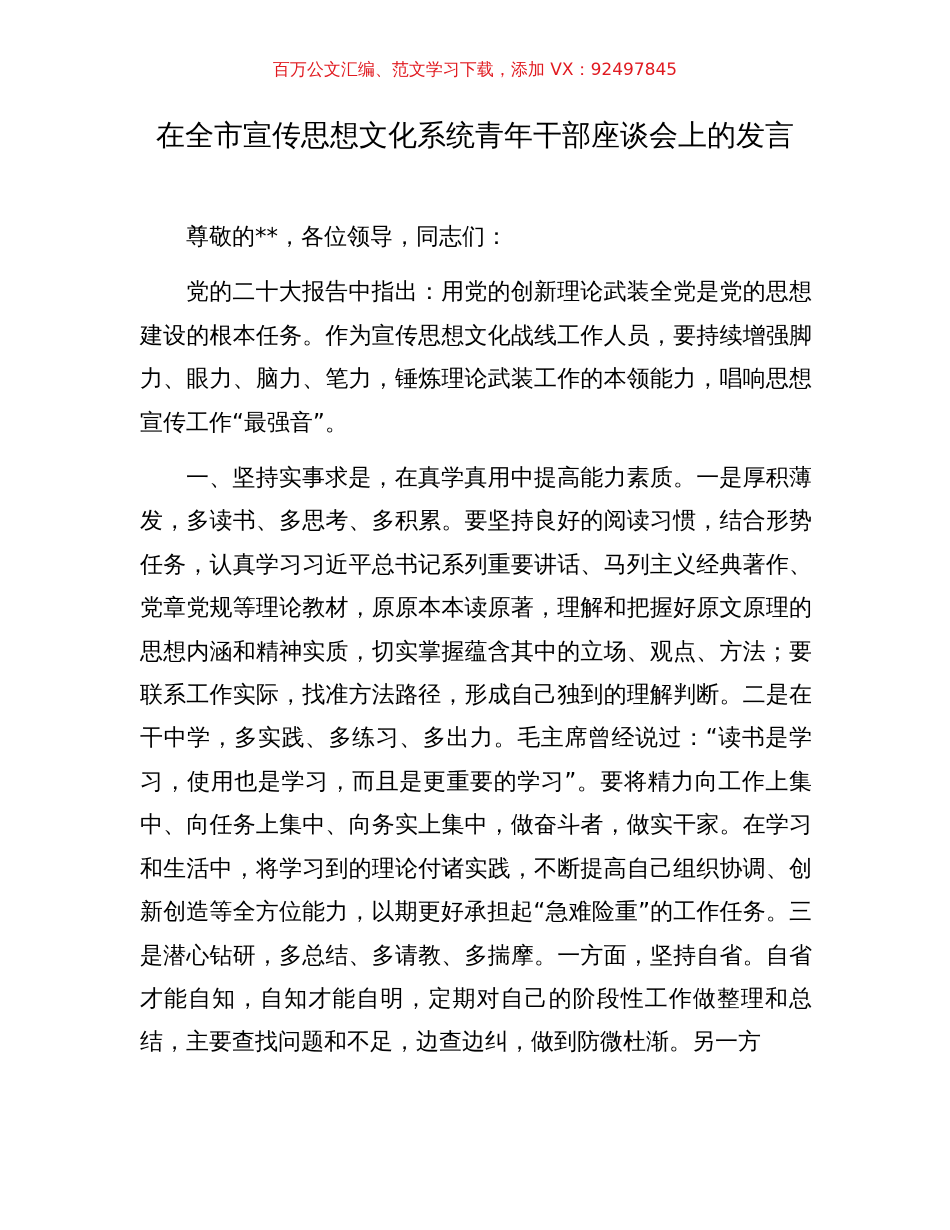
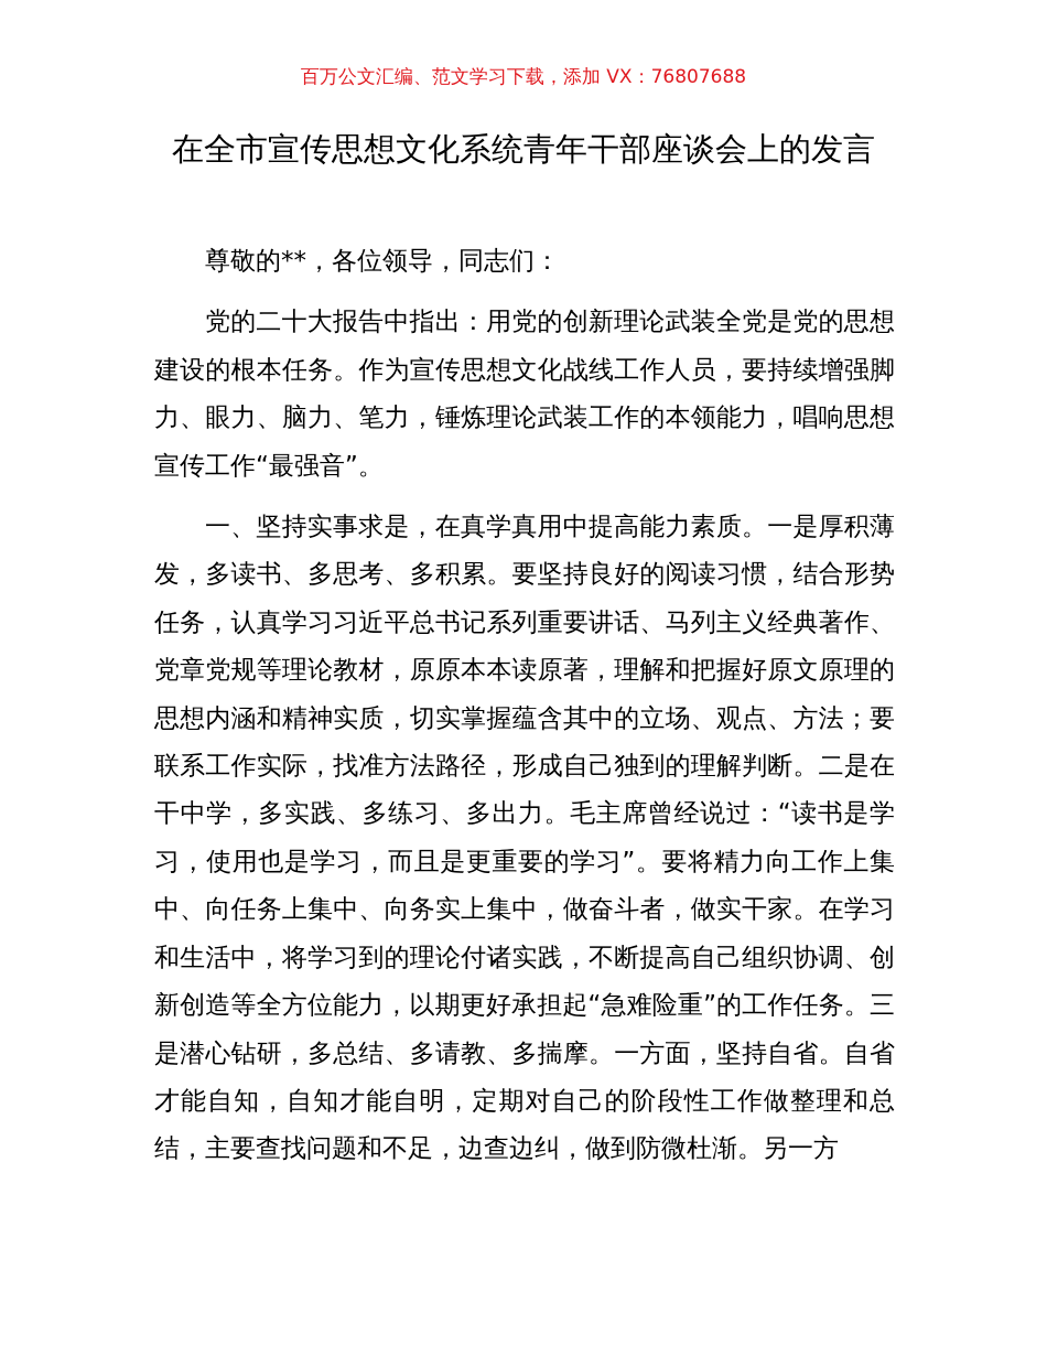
- 百万公文汇编、范文学习下载，添加 VX：92497845
+ 百万公文汇编、范文学习下载，添加 VX：76807688
  在全市宣传思想文化系统青年干部座谈会上的发言
  尊敬的**，各位领导，同志们：
  党的二十大报告中指出：用党的创新理论武装全党是党的思想建设的根本任务。作为宣传思想文化战线工作人员，要持续增强脚力、眼力、脑力、笔力，锤炼理论武装工作的本领能力，唱响思想宣传工作“最强音”。
  一、坚持实事求是，在真学真用中提高能力素质。一是厚积薄发，多读书、多思考、多积累。要坚持良好的阅读习惯，结合形势任务，认真学习习近平总书记系列重要讲话、马列主义经典著作、党章党规等理论教材，原原本本读原著，理解和把握好原文原理的思想内涵和精神实质，切实掌握蕴含其中的立场、观点、方法；要联系工作实际，找准方法路径，形成自己独到的理解判断。二是在干中学，多实践、多练习、多出力。毛主席曾经说过：“读书是学习，使用也是学习，而且是更重要的学习”。要将精力向工作上集中、向任务上集中、向务实上集中，做奋斗者，做实干家。在学习和生活中，将学习到的理论付诸实践，不断提高自己组织协调、创新创造等全方位能力，以期更好承担起“急难险重”的工作任务。三是潜心钻研，多总结、多请教、多揣摩。一方面，坚持自省。自省才能自知，自知才能自明，定期对自己的阶段性工作做整理和总结，主要查找问题和不足，边查边纠，做到防微杜渐。另一方
